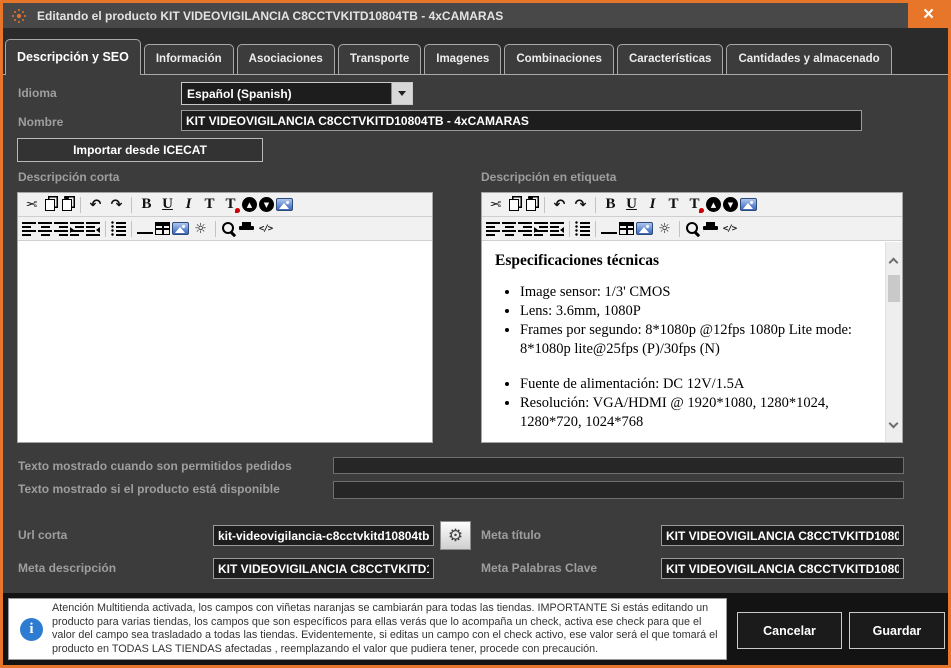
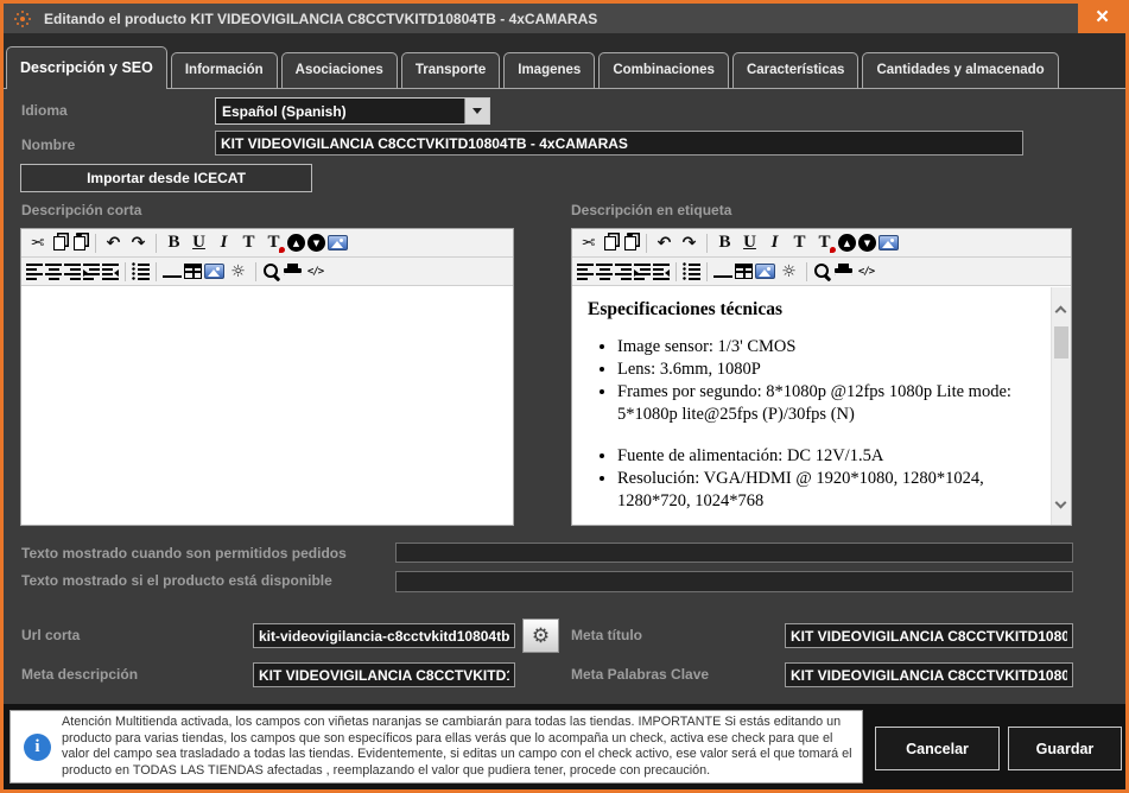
  Editando el producto KIT VIDEOVIGILANCIA C8CCTVKITD10804TB - 4xCAMARAS
  ×
  Descripción y SEO
  Información
  Asociaciones
  Transporte
  Imagenes
  Combinaciones
  Características
  Cantidades y almacenado
  Idioma
  Español (Spanish)
  Nombre
  KIT VIDEOVIGILANCIA C8CCTVKITD10804TB - 4xCAMARAS
  Importar desde ICECAT
  Descripción corta
  ↶
  ↷
  B
  U
  I
  T
  T
  ▲
  ▼
  ☼
  </>
  Descripción en etiqueta
  ↶
  ↷
  B
  U
  I
  T
  T
  ▲
  ▼
  ☼
  </>
  Especificaciones técnicas
  Image sensor: 1/3' CMOS
  Lens: 3.6mm, 1080P
- Frames por segundo: 8*1080p @12fps 1080p Lite mode: 8*1080p lite@25fps (P)/30fps (N)
+ Frames por segundo: 8*1080p @12fps 1080p Lite mode: 5*1080p lite@25fps (P)/30fps (N)
  Fuente de alimentación: DC 12V/1.5A
  Resolución: VGA/HDMI @ 1920*1080, 1280*1024, 1280*720, 1024*768
  Texto mostrado cuando son permitidos pedidos
  Texto mostrado si el producto está disponible
  Url corta
  kit-videovigilancia-c8cctvkitd10804tb
  ⚙
  Meta título
  KIT VIDEOVIGILANCIA C8CCTVKITD1080
  Meta descripción
  KIT VIDEOVIGILANCIA C8CCTVKITD
  Meta Palabras Clave
  KIT VIDEOVIGILANCIA C8CCTVKITD1080
  i
  Atención Multitienda activada, los campos con viñetas naranjas se cambiarán para todas las tiendas. IMPORTANTE Si estás editando un producto para varias tiendas, los campos que son específicos para ellas verás que lo acompaña un check, activa ese check para que el valor del campo sea trasladado a todas las tiendas. Evidentemente, si editas un campo con el check activo, ese valor será el que tomará el producto en TODAS LAS TIENDAS afectadas , reemplazando el valor que pudiera tener, procede con precaución.
  Cancelar
  Guardar
